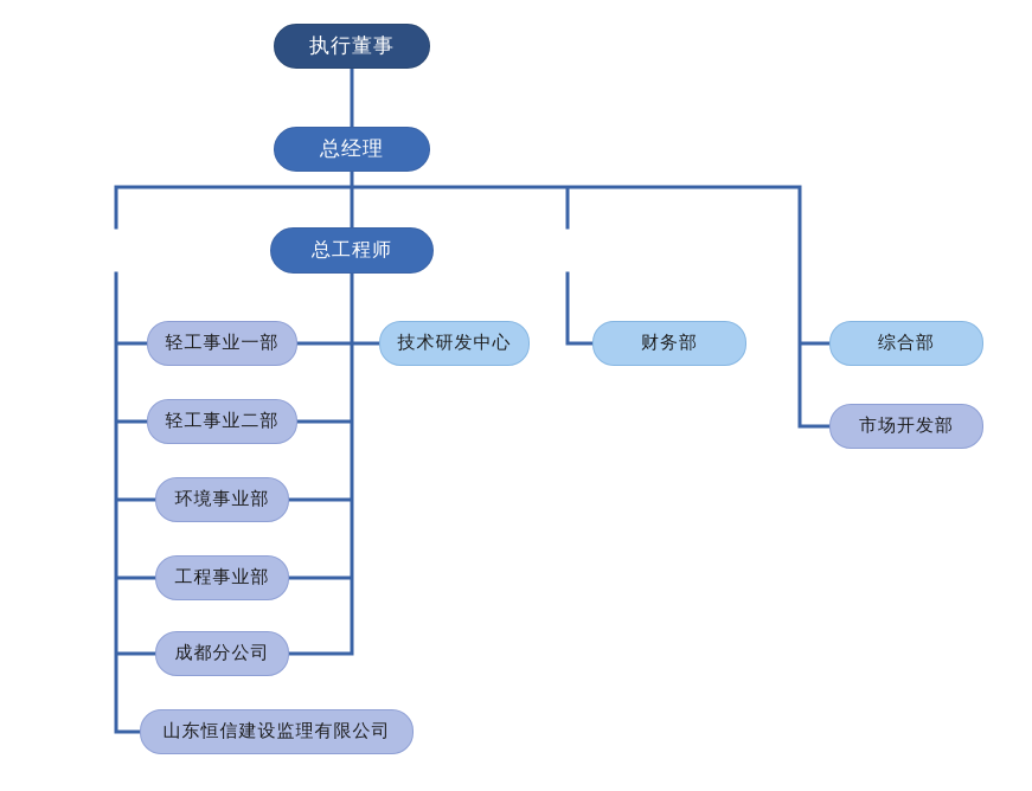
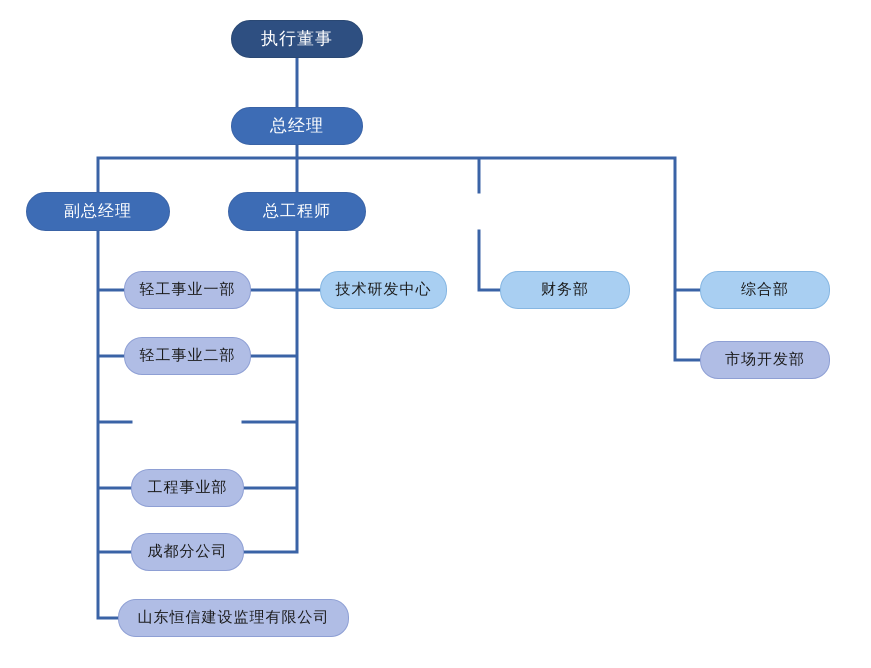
  执行董事
  总经理
+ 副总经理
  总工程师
  轻工事业一部
  轻工事业二部
- 环境事业部
  工程事业部
  成都分公司
  山东恒信建设监理有限公司
  技术研发中心
  财务部
  综合部
  市场开发部
